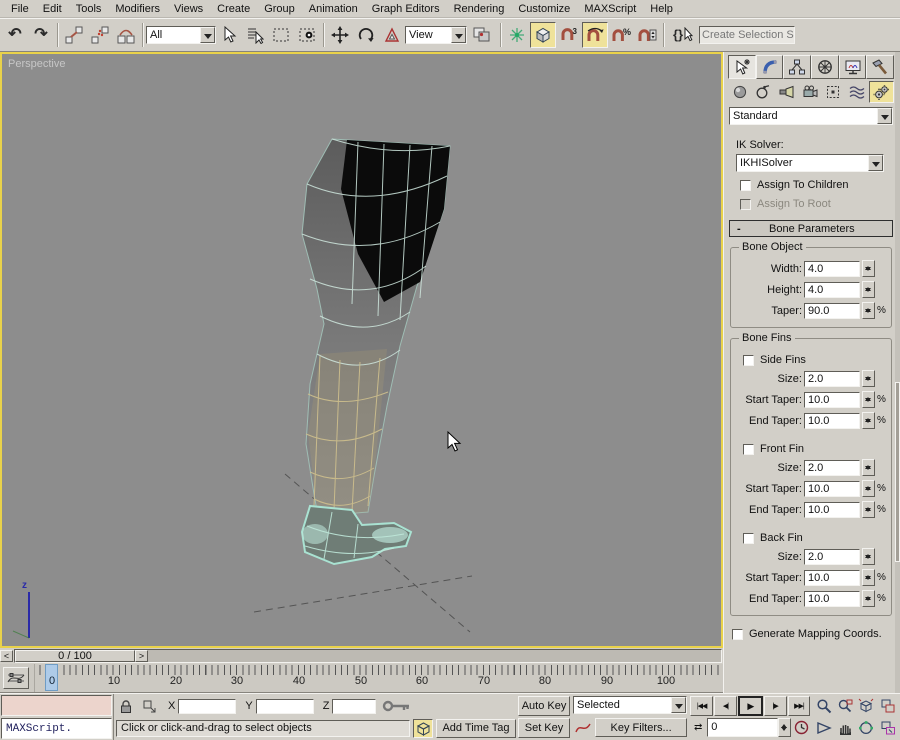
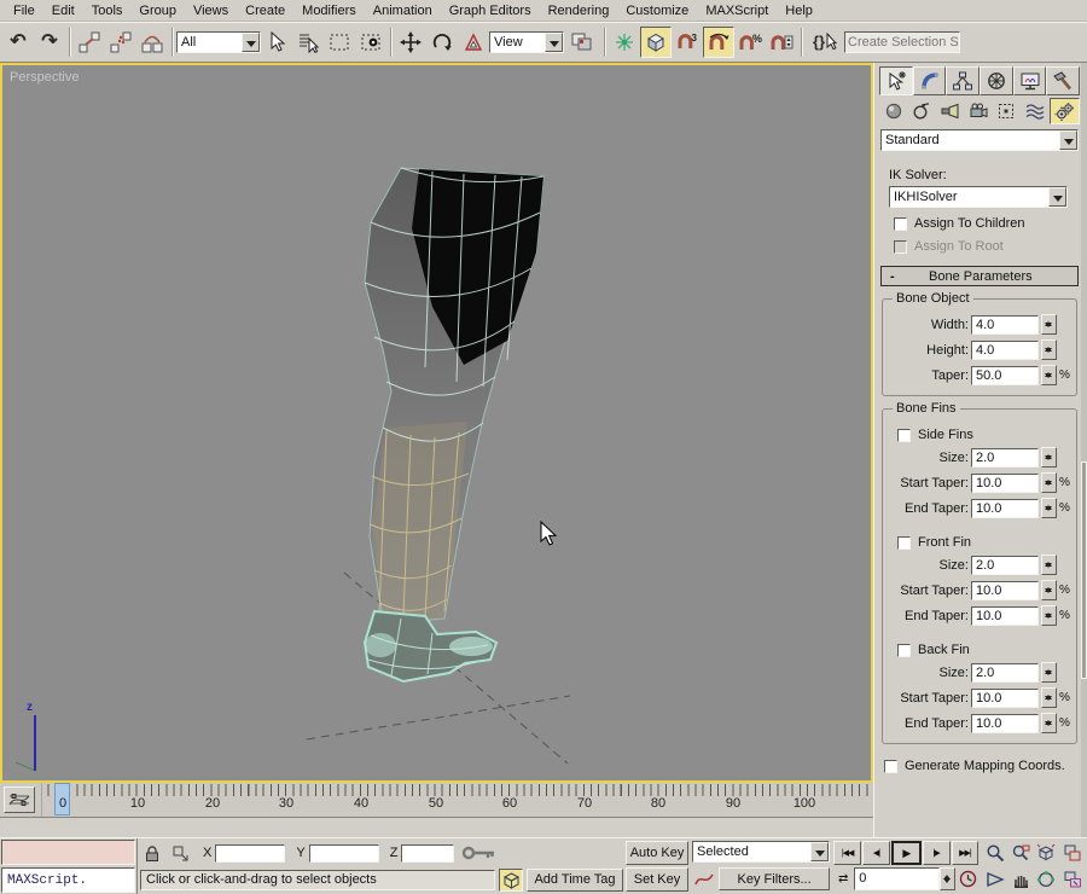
  File
  Edit
  Tools
- Modifiers
+ Group
  Views
  Create
- Group
+ Modifiers
  Animation
  Graph Editors
  Rendering
  Customize
  MAXScript
  Help
  ↶
  ↷
  All
  View
  3
  %
  {}
  Create Selection S
  Perspective
  z
- <
- 0 / 100
- >
  0
  10
  20
  30
  40
  50
  60
  70
  80
  90
  100
  Standard
  IK Solver:
  IKHISolver
  Assign To Children
  Assign To Root
  -
  Bone Parameters
  Bone Object
  Width:
  4.0
  Height:
  4.0
  Taper:
- 90.0
+ 50.0
  %
  Bone Fins
  Side Fins
  Size:
  2.0
  Start Taper:
  10.0
  %
  End Taper:
  10.0
  %
  Front Fin
  Size:
  2.0
  Start Taper:
  10.0
  %
  End Taper:
  10.0
  %
  Back Fin
  Size:
  2.0
  Start Taper:
  10.0
  %
  End Taper:
  10.0
  %
  Generate Mapping Coords.
  MAXScript.
  X
  Y
  Z
  Click or click-and-drag to select objects
  Add Time Tag
  Auto Key
  Set Key
  Selected
  Key Filters...
  ▶
  ⇄
  0
